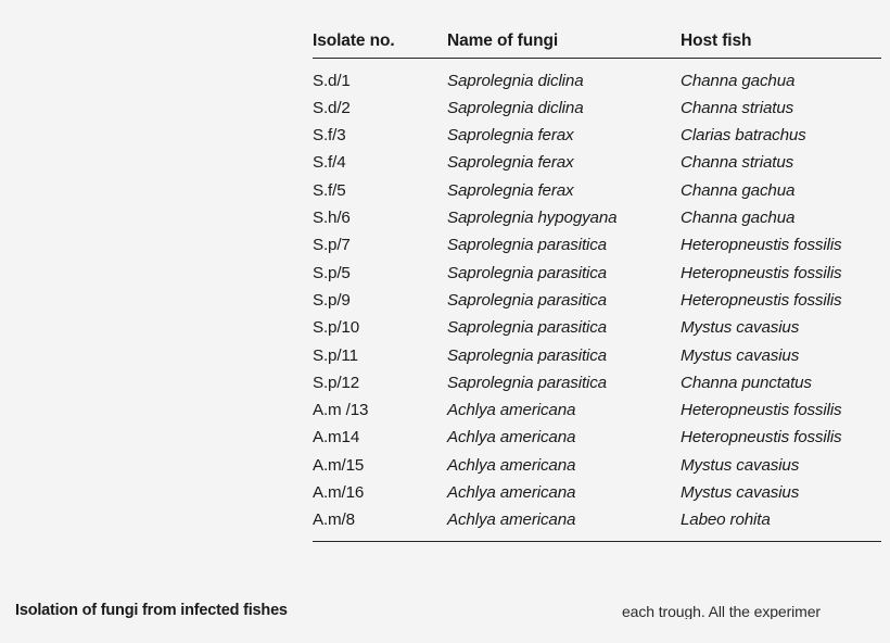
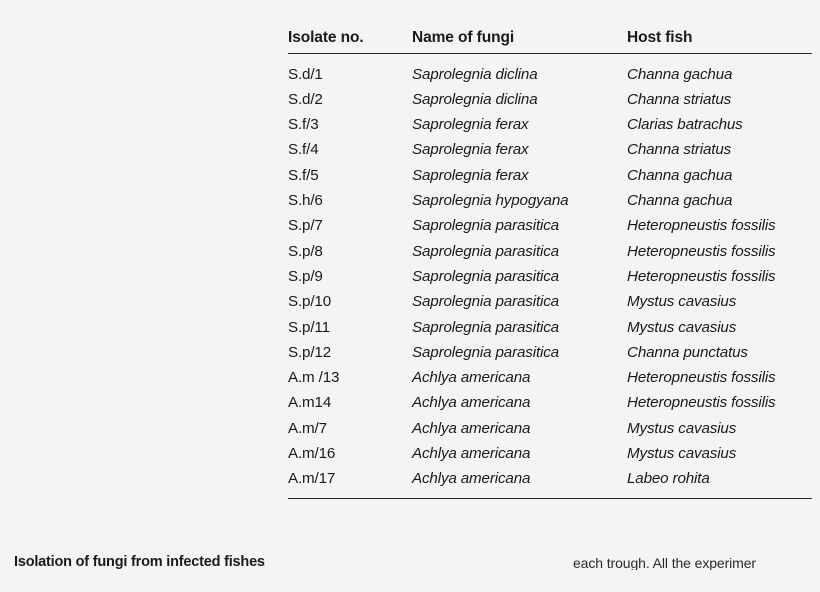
  Isolate no.	Name of fungi	Host fish
  S.d/1	Saprolegnia diclina	Channa gachua
  S.d/2	Saprolegnia diclina	Channa striatus
  S.f/3	Saprolegnia ferax	Clarias batrachus
  S.f/4	Saprolegnia ferax	Channa striatus
  S.f/5	Saprolegnia ferax	Channa gachua
  S.h/6	Saprolegnia hypogyana	Channa gachua
  S.p/7	Saprolegnia parasitica	Heteropneustis fossilis
- S.p/5	Saprolegnia parasitica	Heteropneustis fossilis
+ S.p/8	Saprolegnia parasitica	Heteropneustis fossilis
  S.p/9	Saprolegnia parasitica	Heteropneustis fossilis
  S.p/10	Saprolegnia parasitica	Mystus cavasius
  S.p/11	Saprolegnia parasitica	Mystus cavasius
  S.p/12	Saprolegnia parasitica	Channa punctatus
  A.m /13	Achlya americana	Heteropneustis fossilis
  A.m14	Achlya americana	Heteropneustis fossilis
- A.m/15	Achlya americana	Mystus cavasius
+ A.m/7	Achlya americana	Mystus cavasius
  A.m/16	Achlya americana	Mystus cavasius
- A.m/8	Achlya americana	Labeo rohita
+ A.m/17	Achlya americana	Labeo rohita
  Isolation of fungi from infected fishes
  each trough. All the experimer
